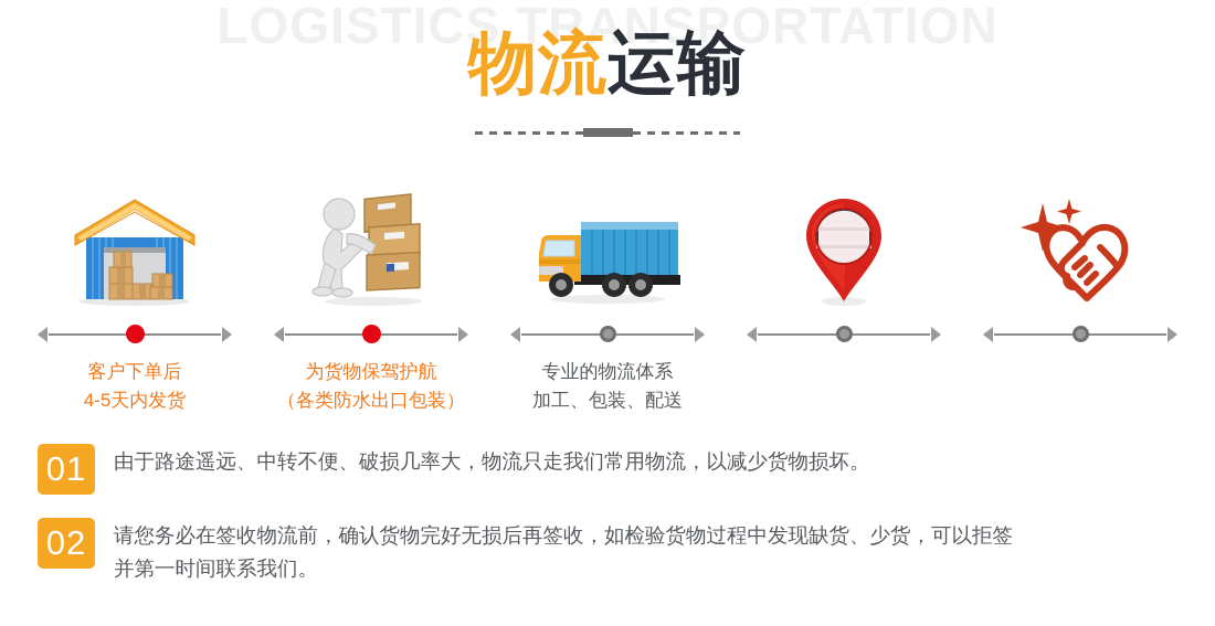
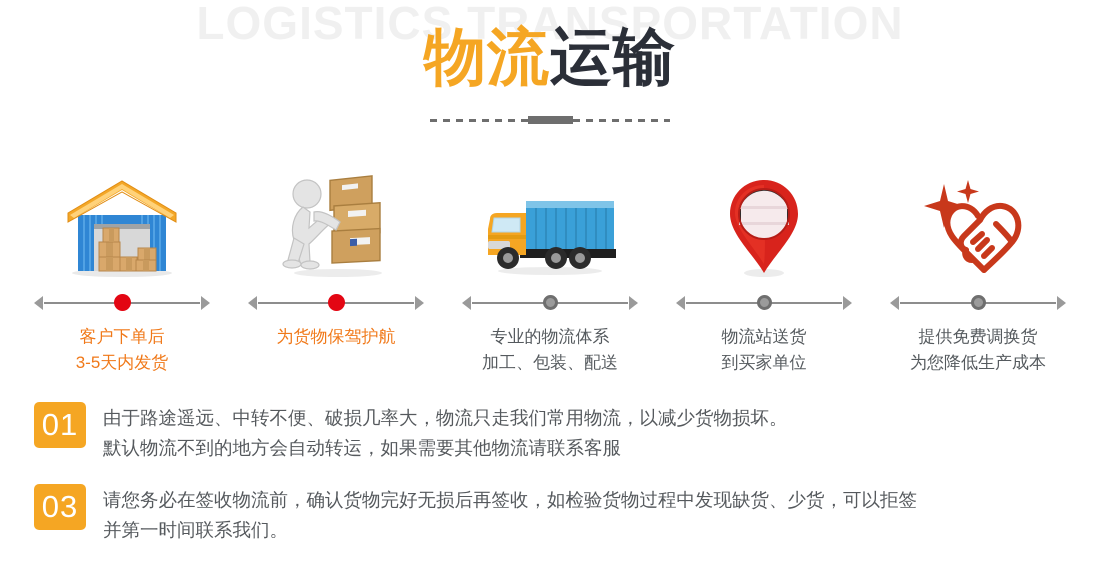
  LOGISTICS TRANSPORTATION
  物流运输
  客户下单后
- 4-5天内发货
+ 3-5天内发货
  为货物保驾护航
- （各类防水出口包装）
  专业的物流体系
  加工、包装、配送
+ 物流站送货
+ 到买家单位
+ 提供免费调换货
+ 为您降低生产成本
  01
  由于路途遥远、中转不便、破损几率大，物流只走我们常用物流，以减少货物损坏。
+ 默认物流不到的地方会自动转运，如果需要其他物流请联系客服
- 02
+ 03
  请您务必在签收物流前，确认货物完好无损后再签收，如检验货物过程中发现缺货、少货，可以拒签
  并第一时间联系我们。
